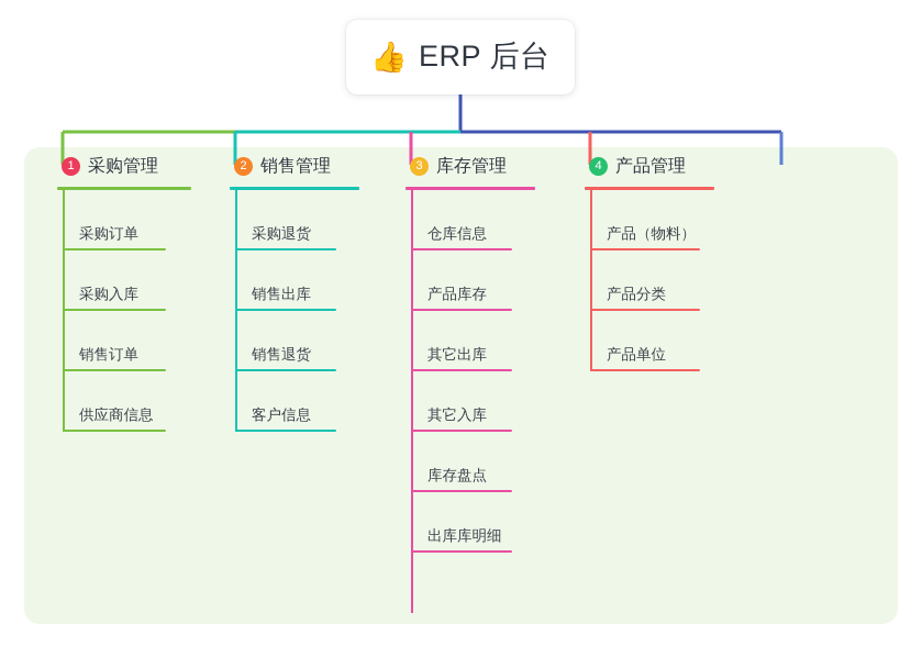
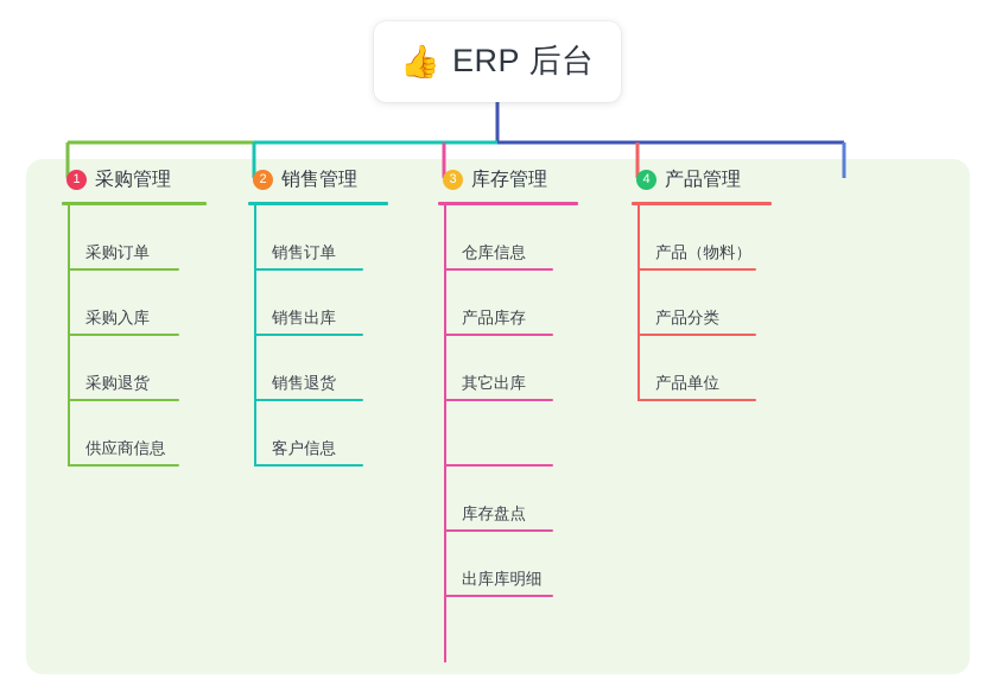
  👍
  ERP 后台
  1
  采购管理
  采购订单
  采购入库
- 销售订单
+ 采购退货
  供应商信息
  2
  销售管理
- 采购退货
+ 销售订单
  销售出库
  销售退货
  客户信息
  3
  库存管理
  仓库信息
  产品库存
  其它出库
- 其它入库
  库存盘点
  出库库明细
  4
  产品管理
  产品（物料）
  产品分类
  产品单位
